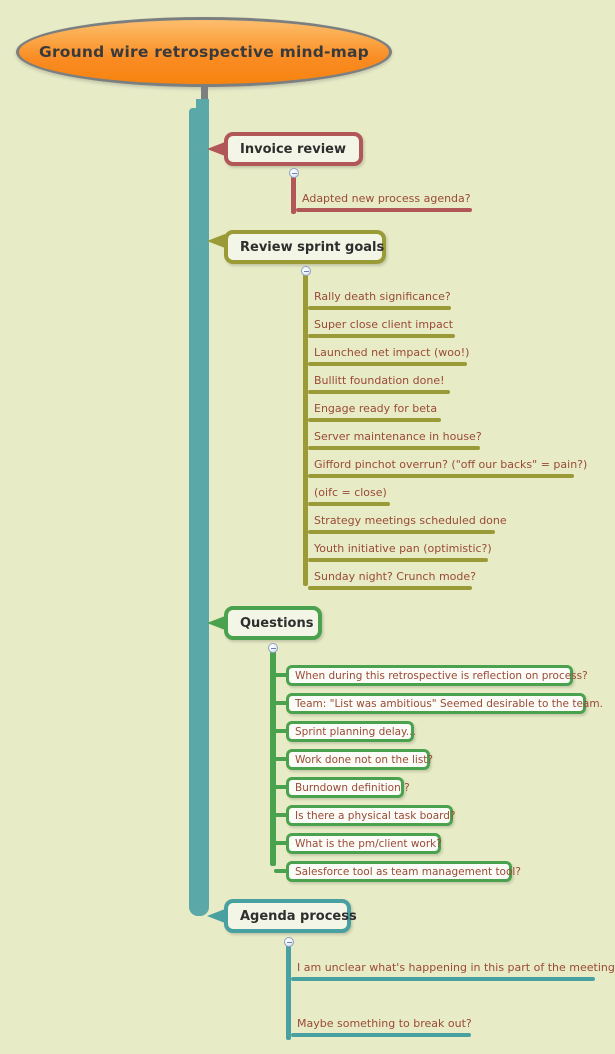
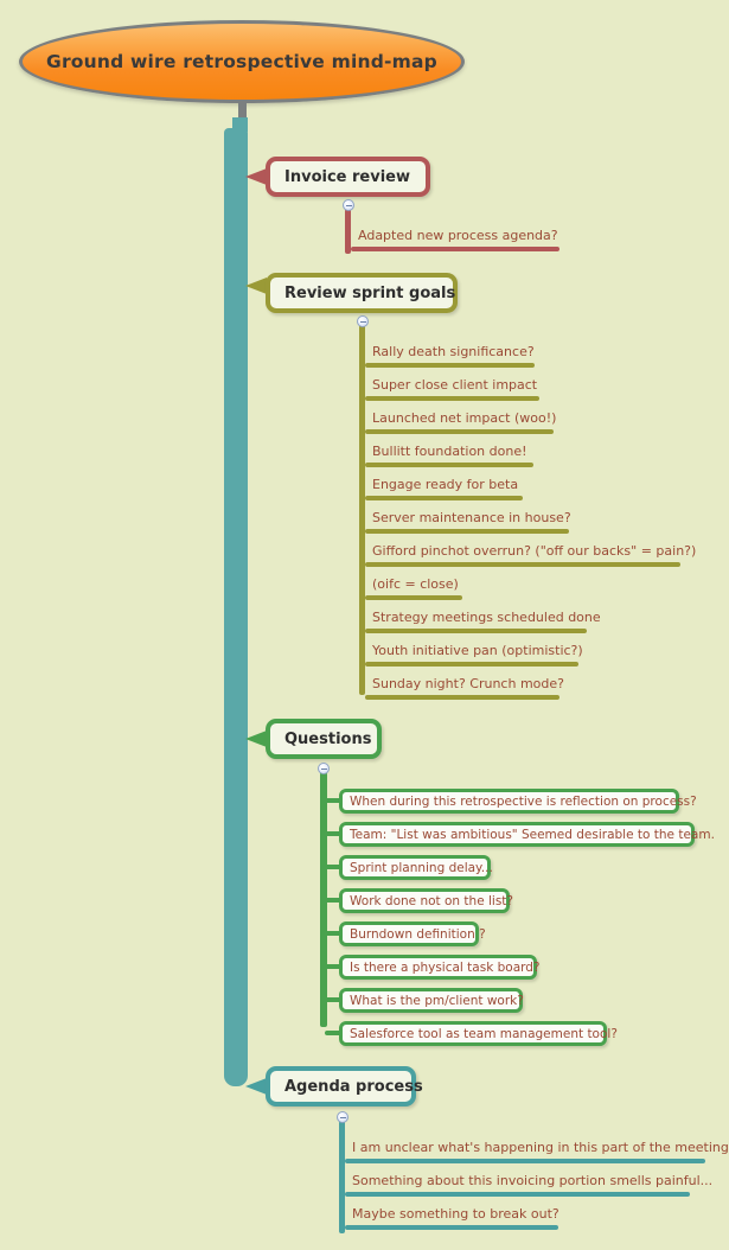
  Ground wire retrospective mind-map
  Invoice review
  Adapted new process agenda?
  Review sprint goals
  Rally death significance?
  Super close client impact
  Launched net impact (woo!)
  Bullitt foundation done!
  Engage ready for beta
  Server maintenance in house?
  Gifford pinchot overrun? ("off our backs" = pain?)
  (oifc = close)
  Strategy meetings scheduled done
  Youth initiative pan (optimistic?)
  Sunday night? Crunch mode?
  Questions
  When during this retrospective is reflection on process?
  Team: "List was ambitious" Seemed desirable to the team.
  Sprint planning delay...
  Work done not on the list?
  Burndown definition ?
  Is there a physical task board?
  What is the pm/client work?
  Salesforce tool as team management tool?
  Agenda process
  I am unclear what's happening in this part of the meeting
+ Something about this invoicing portion smells painful...
  Maybe something to break out?
